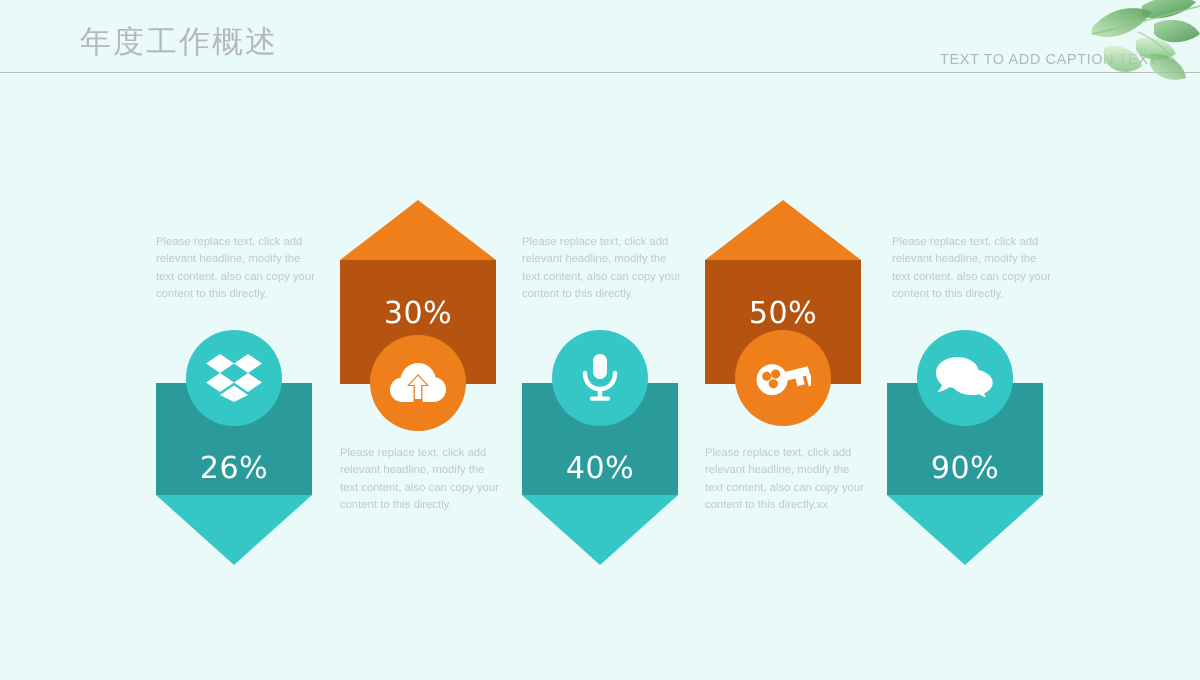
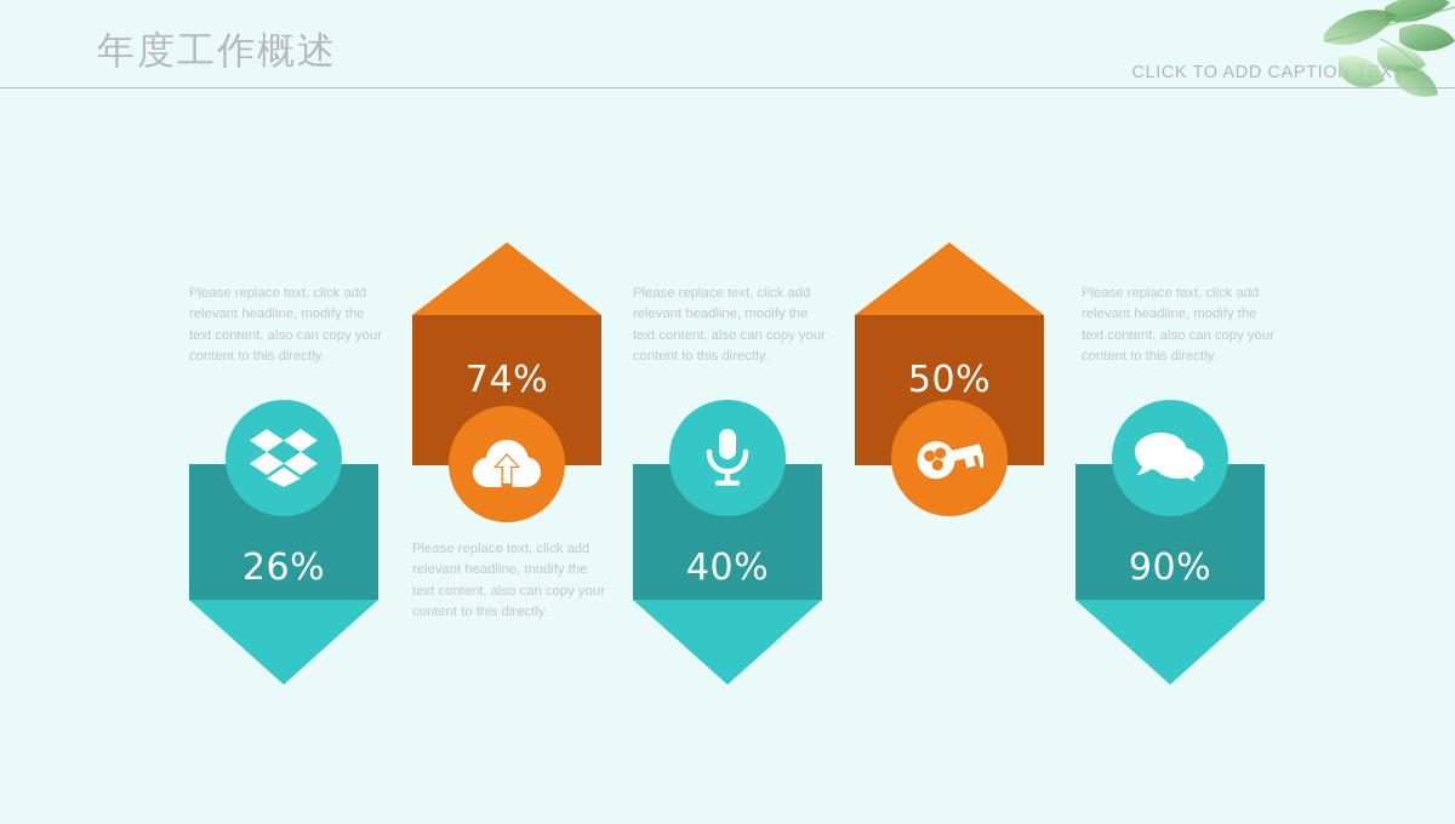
  年度工作概述
- TEXT TO ADD CAPTION TEXT
+ CLICK TO ADD CAPTION TEXT
  Please replace text, click add relevant headline, modify the text content, also can copy your content to this directly.
  26%
- 30%
+ 74%
  Please replace text, click add relevant headline, modify the text content, also can copy your content to this directly.
  Please replace text, click add relevant headline, modify the text content, also can copy your content to this directly.
  40%
  50%
- Please replace text, click add relevant headline, modify the text content, also can copy your content to this directly.xx
  Please replace text, click add relevant headline, modify the text content, also can copy your content to this directly.
  90%
